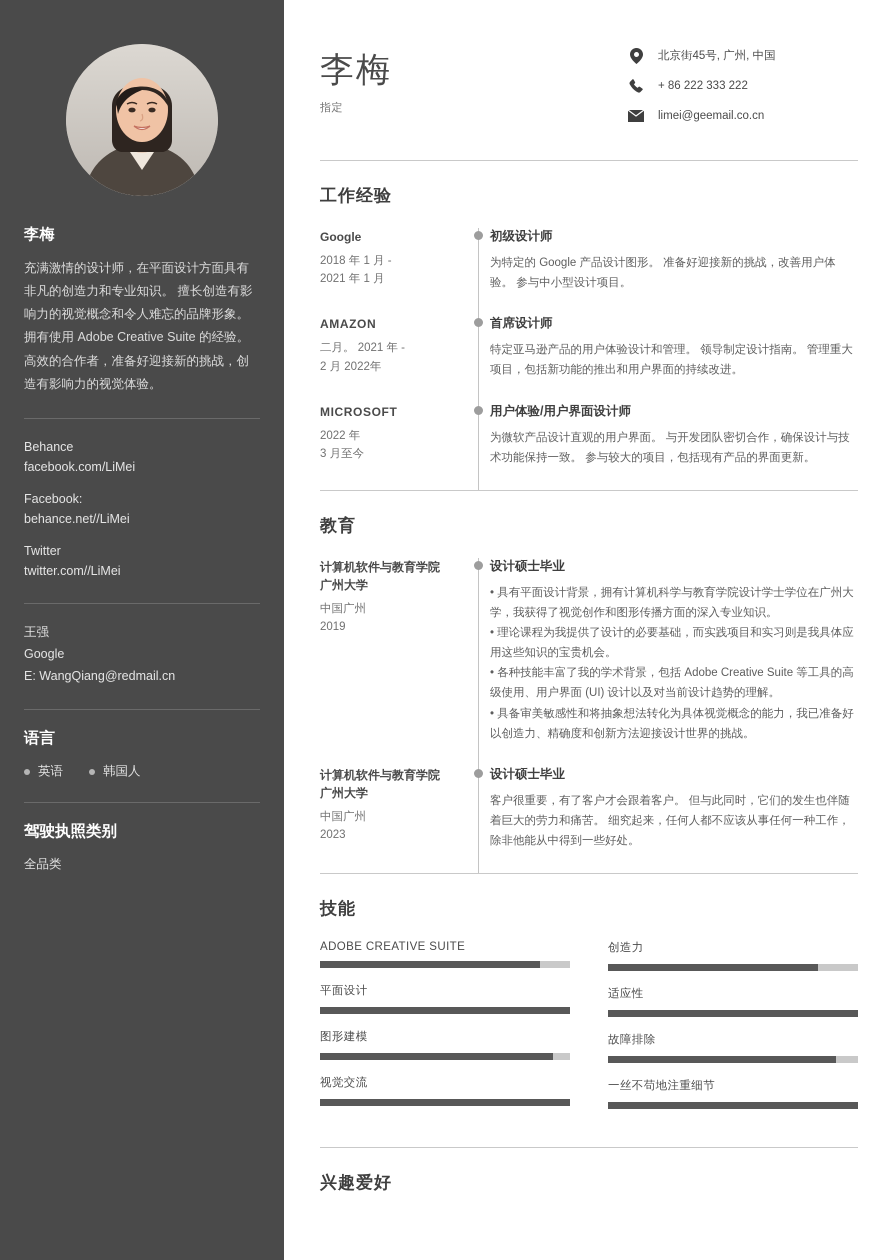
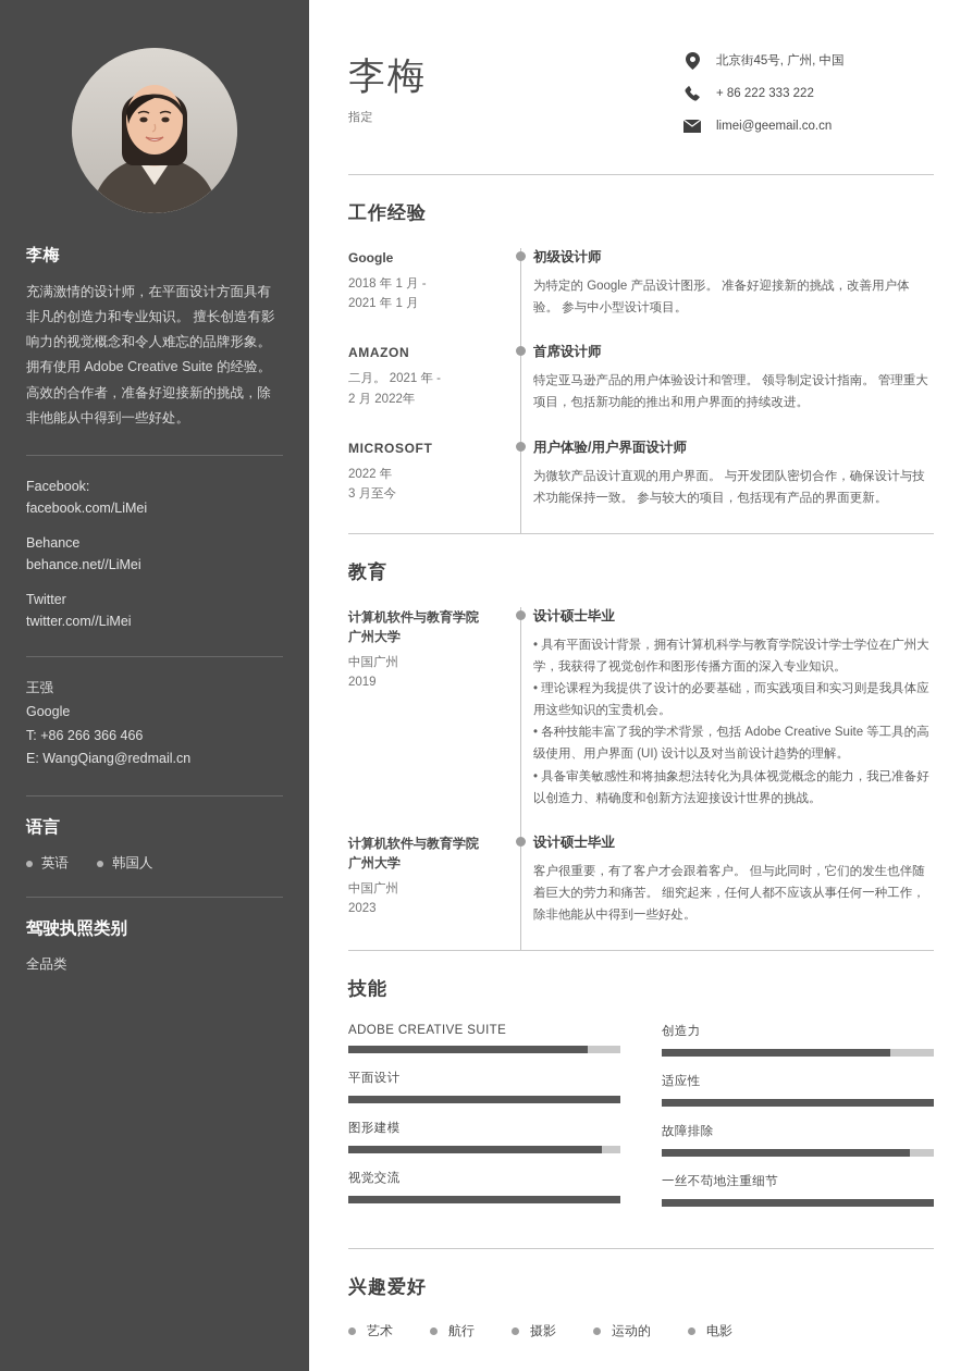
  李梅
- 充满激情的设计师，在平面设计方面具有非凡的创造力和专业知识。 擅长创造有影响力的视觉概念和令人难忘的品牌形象。 拥有使用 Adobe Creative Suite 的经验。 高效的合作者，准备好迎接新的挑战，创造有影响力的视觉体验。
+ 充满激情的设计师，在平面设计方面具有非凡的创造力和专业知识。 擅长创造有影响力的视觉概念和令人难忘的品牌形象。 拥有使用 Adobe Creative Suite 的经验。 高效的合作者，准备好迎接新的挑战，除非他能从中得到一些好处。
- Behance
+ Facebook:
  facebook.com/LiMei
- Facebook:
+ Behance
  behance.net//LiMei
  Twitter
  twitter.com//LiMei
  王强
  Google
+ T: +86 266 366 466
  E: WangQiang@redmail.cn
  语言
  英语
  韩国人
  驾驶执照类别
  全品类
  李梅
  指定
  北京街45号, 广州, 中国
  + 86 222 333 222
  limei@geemail.co.cn
  工作经验
  Google
  2018 年 1 月 -
  2021 年 1 月
  初级设计师
  为特定的 Google 产品设计图形。 准备好迎接新的挑战，改善用户体验。 参与中小型设计项目。
  AMAZON
  二月。 2021 年 -
  2 月 2022年
  首席设计师
  特定亚马逊产品的用户体验设计和管理。 领导制定设计指南。 管理重大项目，包括新功能的推出和用户界面的持续改进。
  MICROSOFT
  2022 年
  3 月至今
  用户体验/用户界面设计师
  为微软产品设计直观的用户界面。 与开发团队密切合作，确保设计与技术功能保持一致。 参与较大的项目，包括现有产品的界面更新。
  教育
  计算机软件与教育学院
  广州大学
  中国广州
  2019
  设计硕士毕业
  • 具有平面设计背景，拥有计算机科学与教育学院设计学士学位在广州大学，我获得了视觉创作和图形传播方面的深入专业知识。
  • 理论课程为我提供了设计的必要基础，而实践项目和实习则是我具体应用这些知识的宝贵机会。
  • 各种技能丰富了我的学术背景，包括 Adobe Creative Suite 等工具的高级使用、用户界面 (UI) 设计以及对当前设计趋势的理解。
  • 具备审美敏感性和将抽象想法转化为具体视觉概念的能力，我已准备好以创造力、精确度和创新方法迎接设计世界的挑战。
  计算机软件与教育学院
  广州大学
  中国广州
  2023
  设计硕士毕业
  客户很重要，有了客户才会跟着客户。 但与此同时，它们的发生也伴随着巨大的劳力和痛苦。 细究起来，任何人都不应该从事任何一种工作，除非他能从中得到一些好处。
  技能
  ADOBE CREATIVE SUITE
  平面设计
  图形建模
  视觉交流
  创造力
  适应性
  故障排除
  一丝不苟地注重细节
  兴趣爱好
+ 艺术
+ 航行
+ 摄影
+ 运动的
+ 电影
